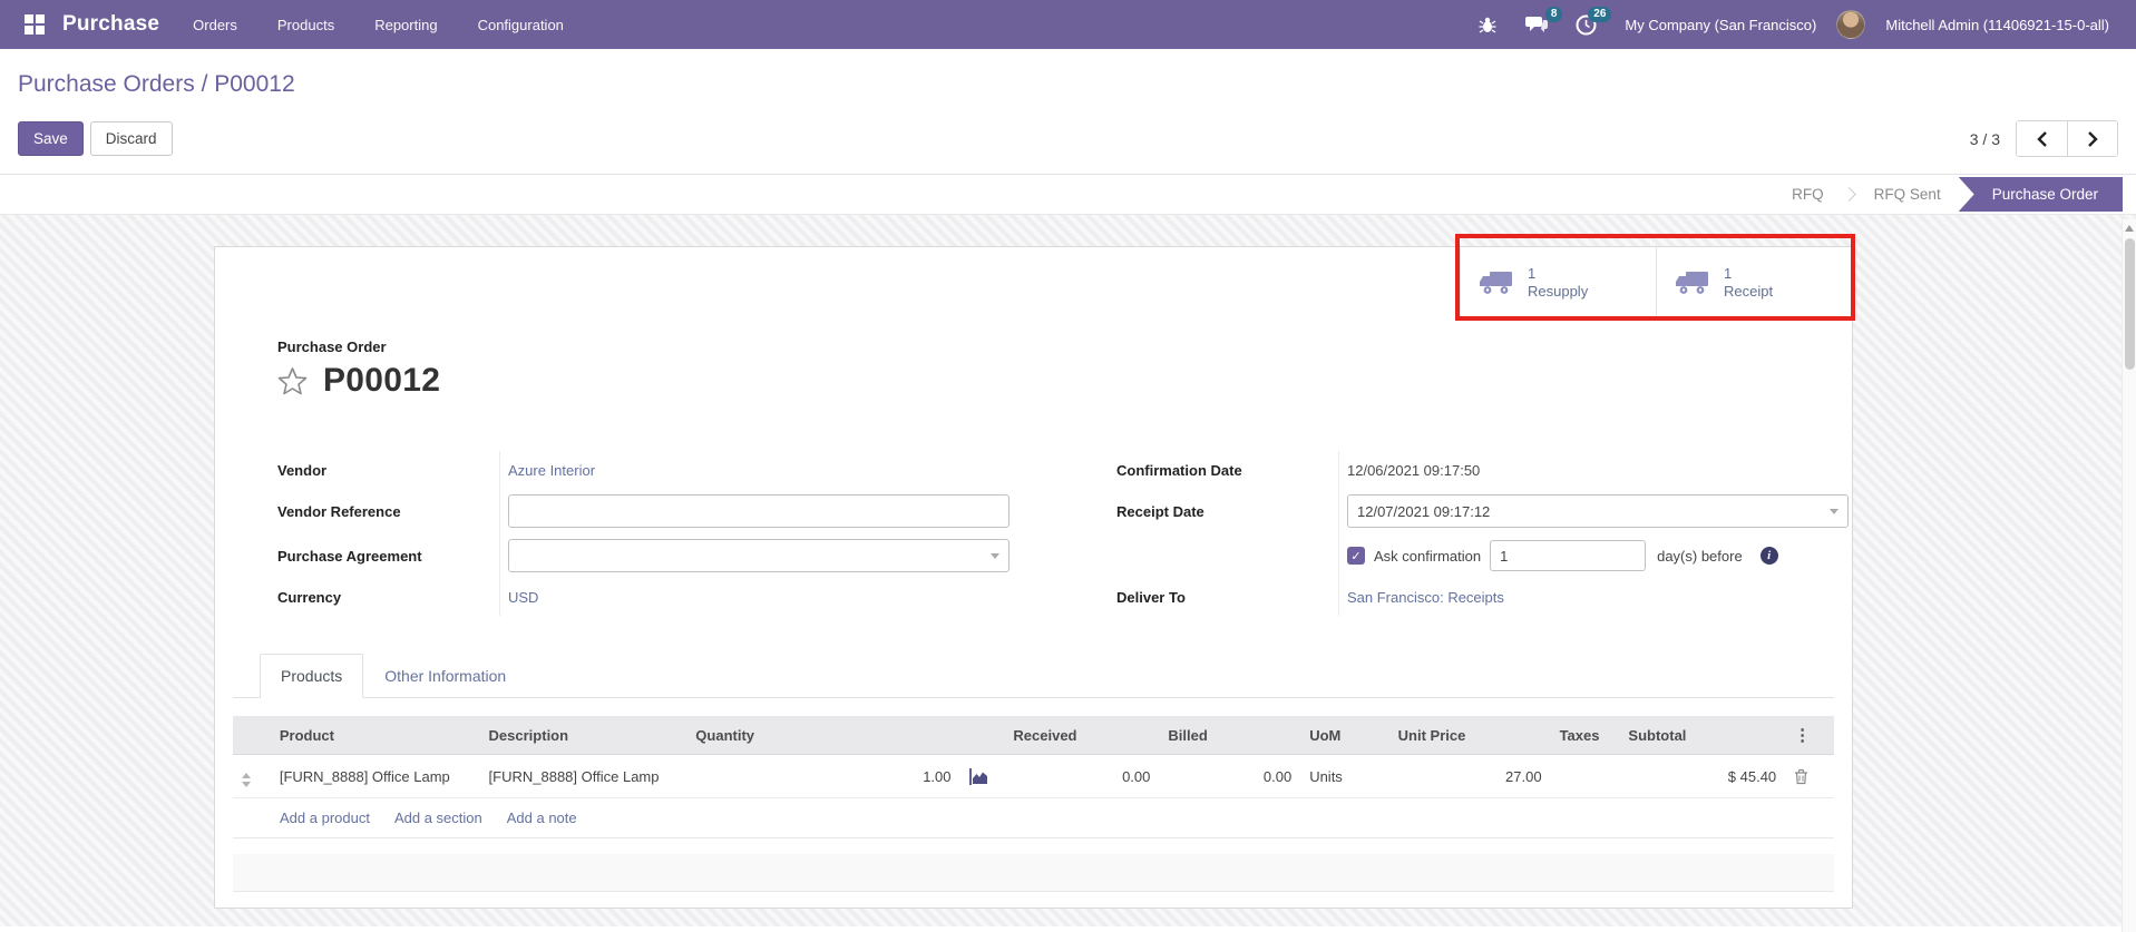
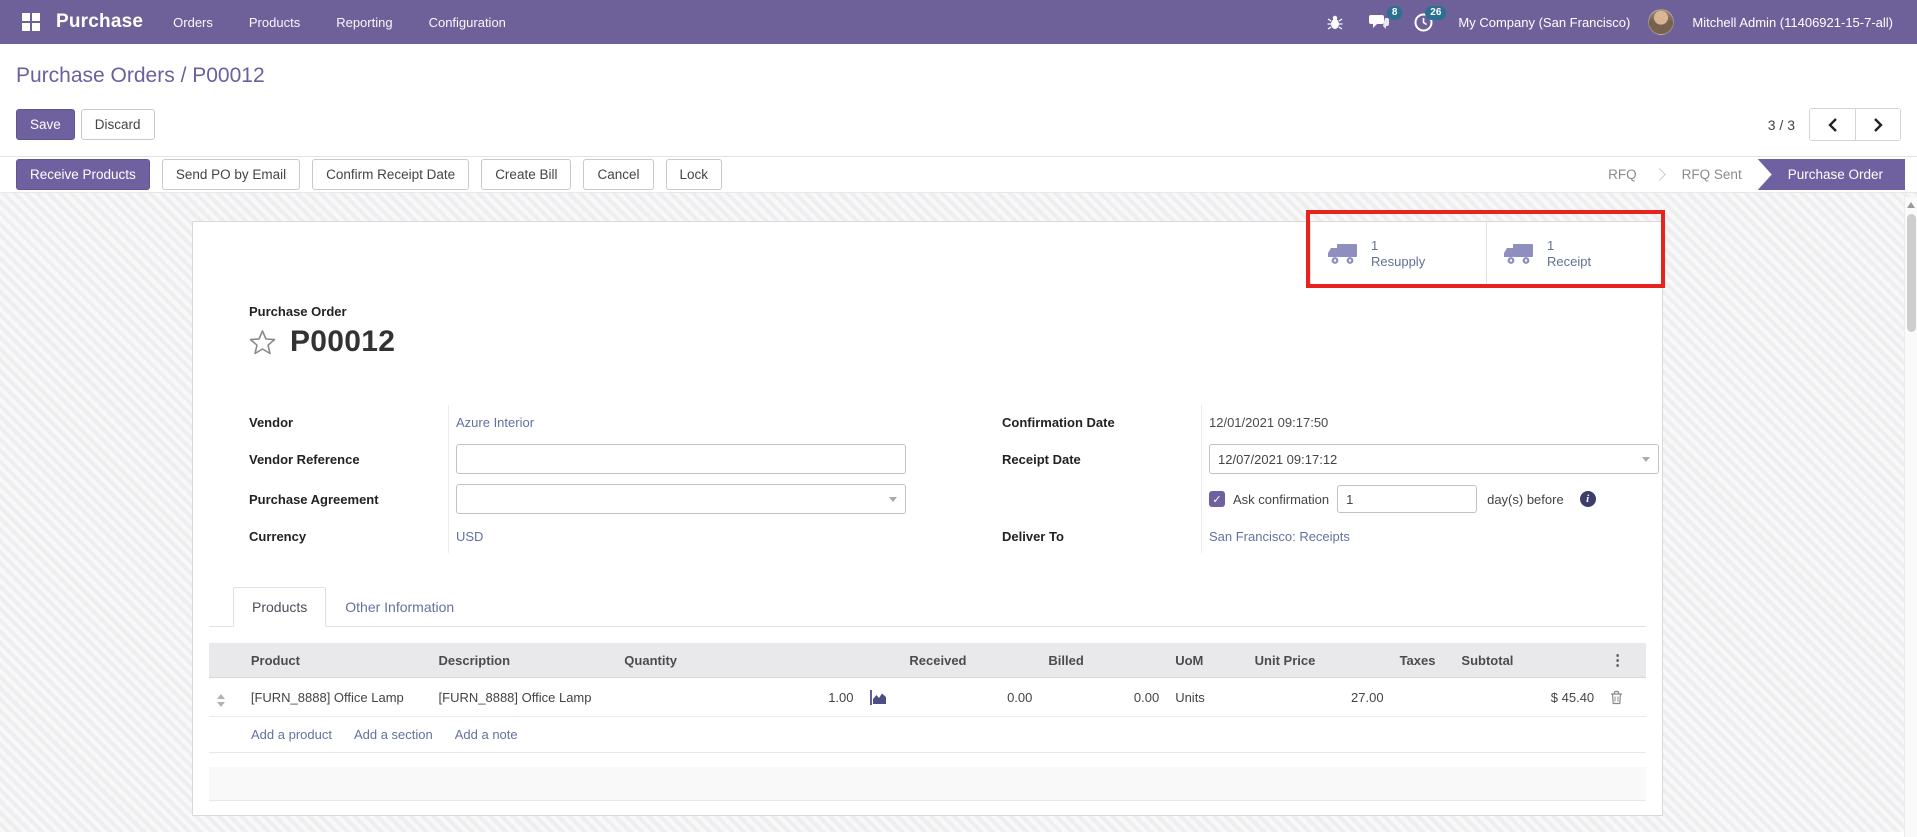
  Purchase
  Orders
  Products
  Reporting
  Configuration
  8
  26
  My Company (San Francisco)
- Mitchell Admin (11406921-15-0-all)
+ Mitchell Admin (11406921-15-7-all)
  Purchase Orders / P00012
  Save
  Discard
  3 / 3
+ Receive Products
+ Send PO by Email
+ Confirm Receipt Date
+ Create Bill
+ Cancel
+ Lock
  RFQ
  RFQ Sent
  Purchase Order
  1
  Resupply
  1
  Receipt
  Purchase Order
  P00012
  Vendor
  Azure Interior
  Vendor Reference
  Purchase Agreement
  Currency
  USD
  Confirmation Date
- 12/06/2021 09:17:50
+ 12/01/2021 09:17:50
  Receipt Date
  12/07/2021 09:17:12
  ✓
  Ask confirmation
  1
  day(s) before
  i
  Deliver To
  San Francisco: Receipts
  Products
  Other Information
  	Product	Description	Quantity		Received	Billed	UoM	Unit Price	Taxes	Subtotal	⋮
  	[FURN_8888] Office Lamp	[FURN_8888] Office Lamp	1.00		0.00	0.00	Units	27.00		$ 45.40
  Add a product
  Add a section
  Add a note
